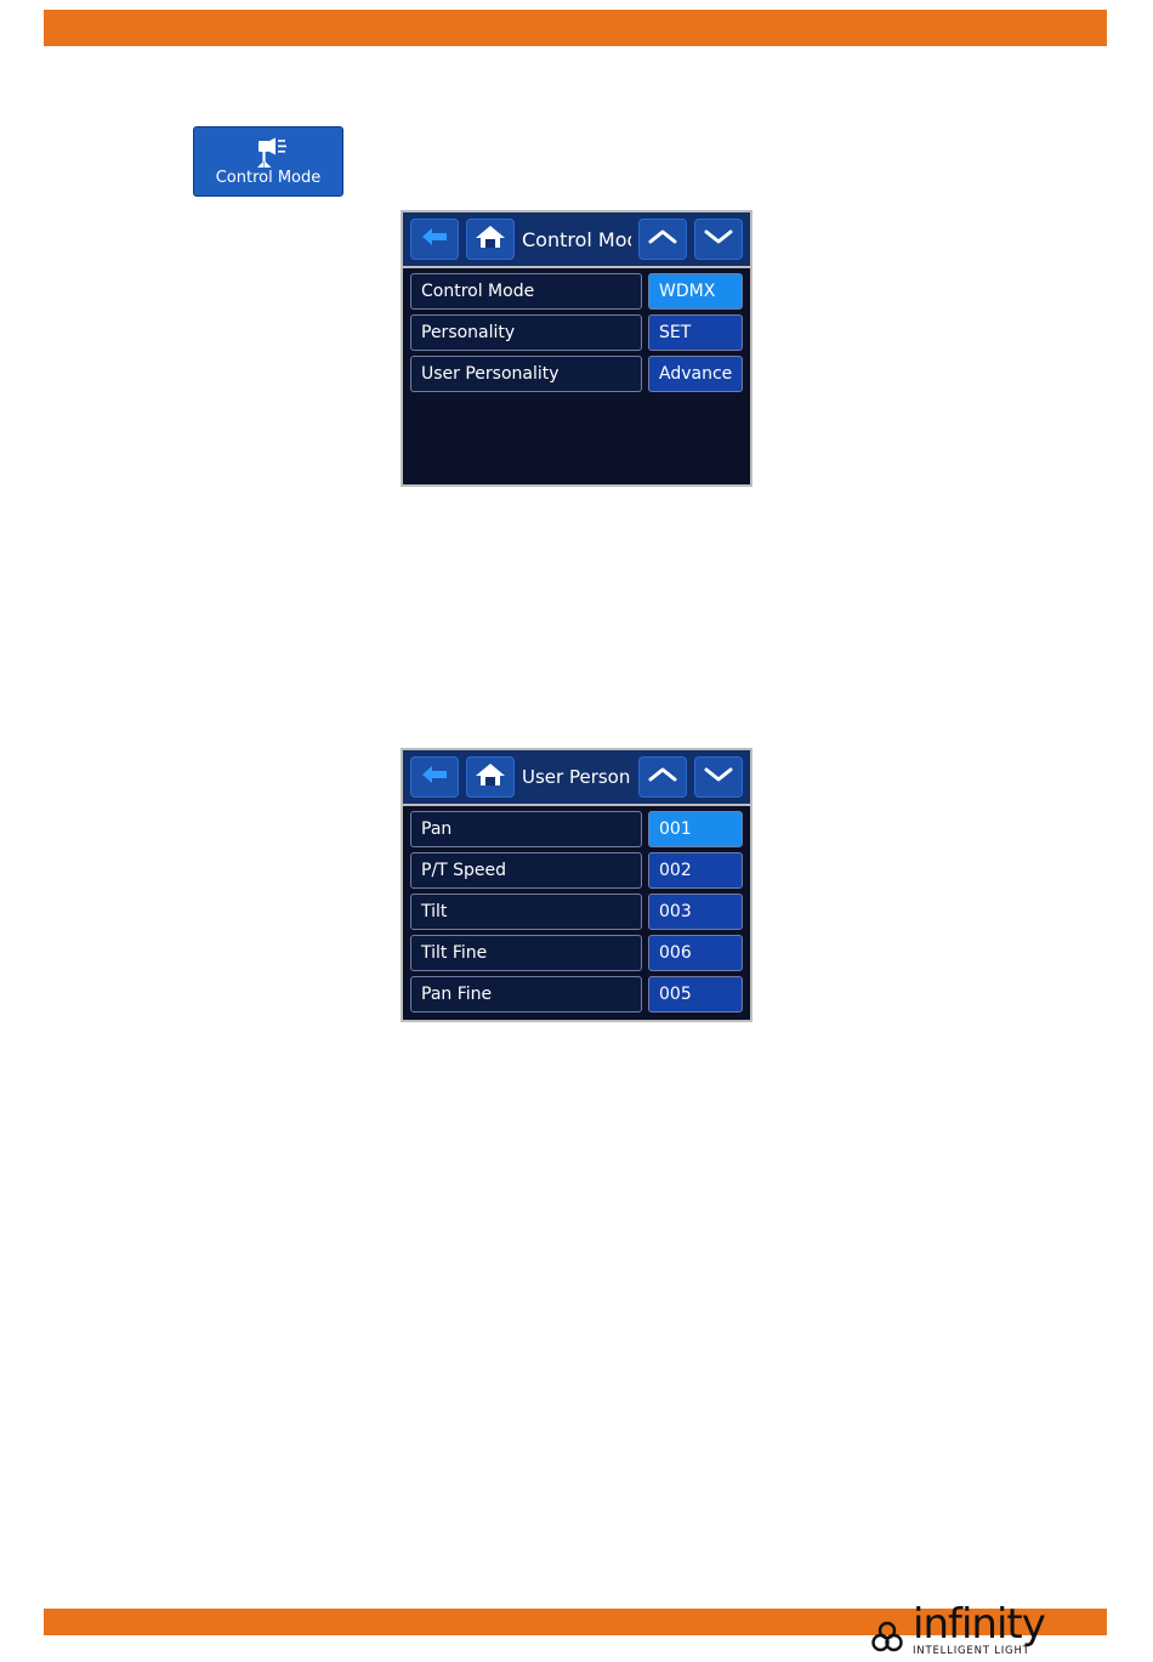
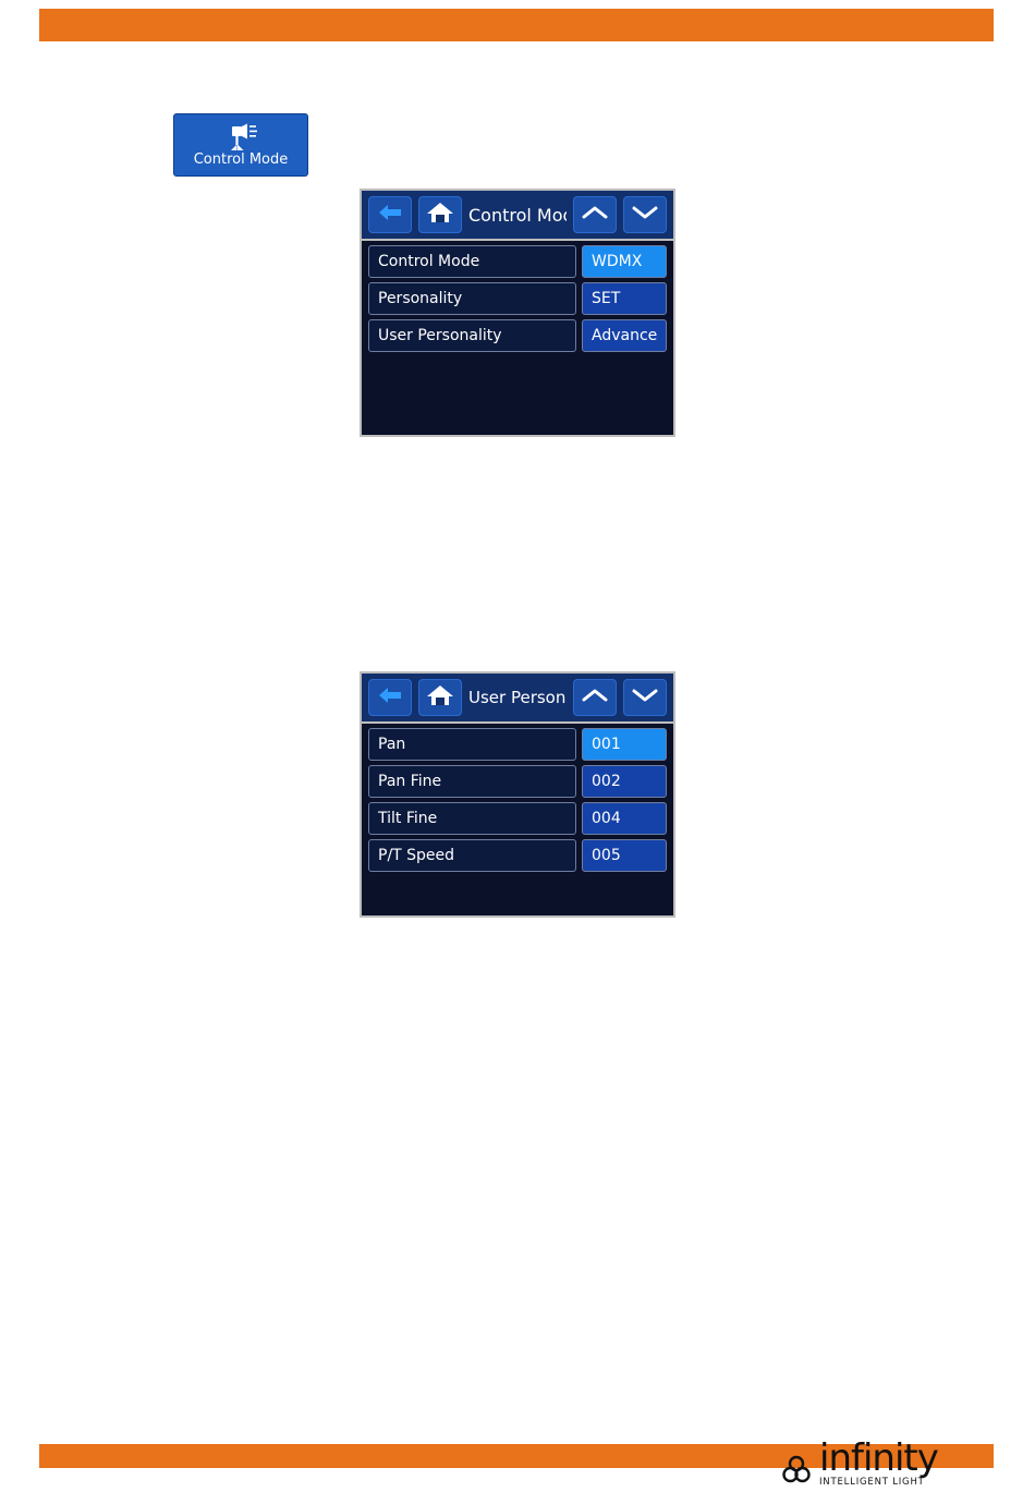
  Control Mode
  Control Mo
  Control Mode
  WDMX
  Personality
  SET
  User Personality
  Advance
  Pan
  001
- P/T Speed
+ Pan Fine
  002
- Tilt
- 003
  Tilt Fine
- 006
+ 004
- Pan Fine
+ P/T Speed
  005
  infinity
  INTELLIGENT LIGHT
